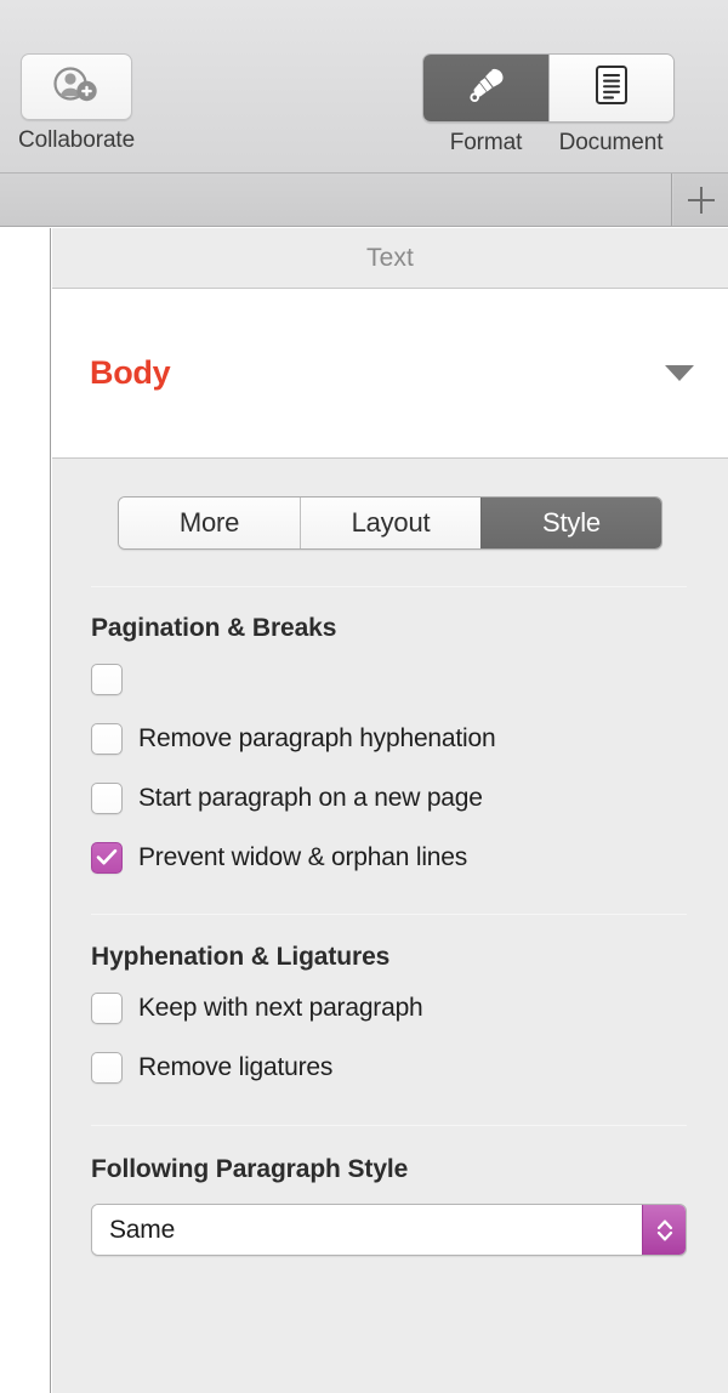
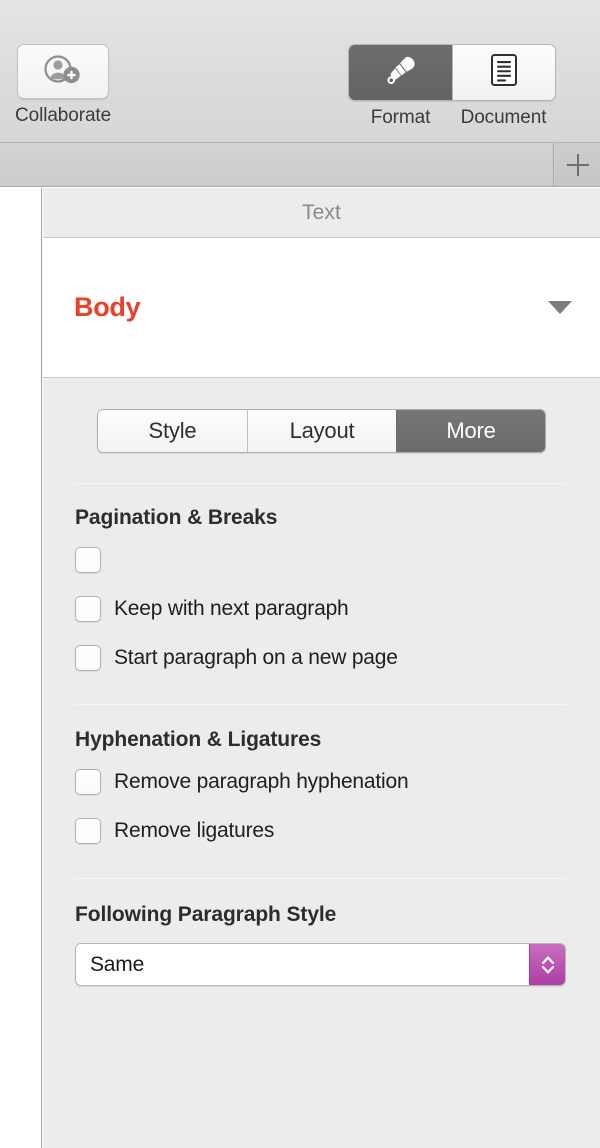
  Collaborate
  Format
  Document
  Text
  Body
- More
+ Style
  Layout
- Style
+ More
  Pagination & Breaks
- Remove paragraph hyphenation
+ Keep with next paragraph
  Start paragraph on a new page
- Prevent widow & orphan lines
  Hyphenation & Ligatures
- Keep with next paragraph
+ Remove paragraph hyphenation
  Remove ligatures
  Following Paragraph Style
  Same
